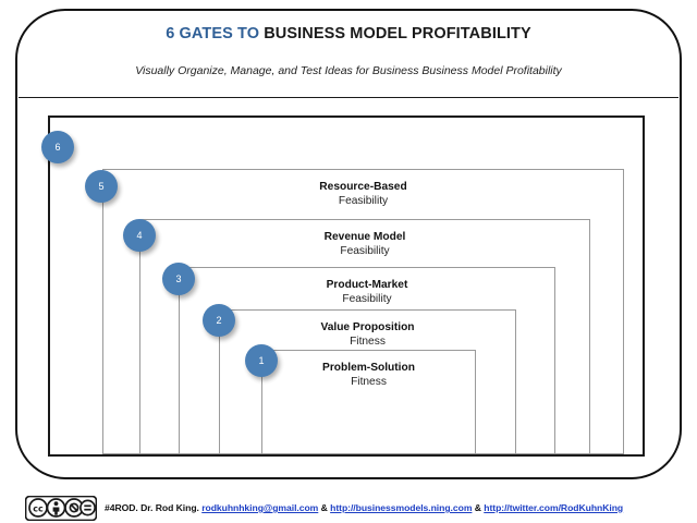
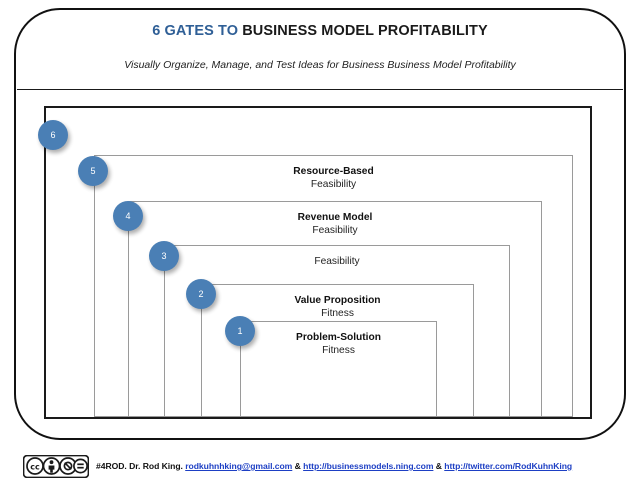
  6 GATES TO BUSINESS MODEL PROFITABILITY
  Visually Organize, Manage, and Test Ideas for Business Business Model Profitability
  Resource-Based
  Feasibility
  Revenue Model
  Feasibility
- Product-Market
  Feasibility
  Value Proposition
  Fitness
  Problem-Solution
  Fitness
  6
  5
  4
  3
  2
  1
  cc
  #4ROD. Dr. Rod King. rodkuhnhking@gmail.com & http://businessmodels.ning.com & http://twitter.com/RodKuhnKing
